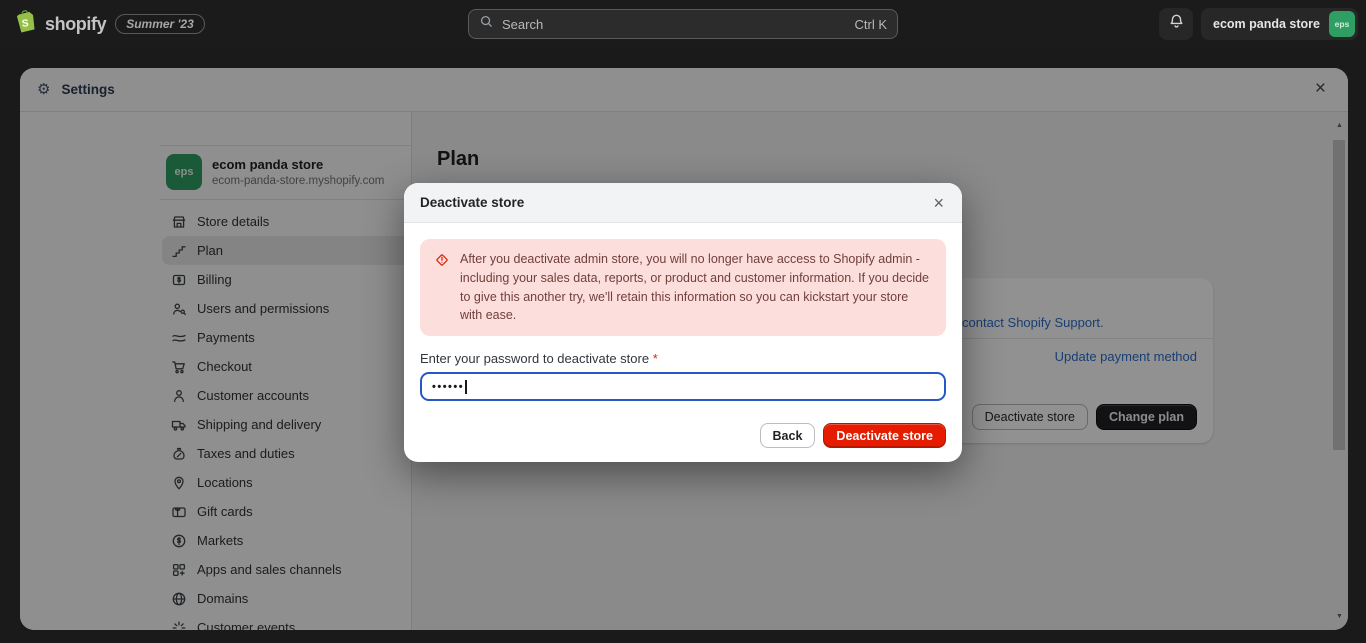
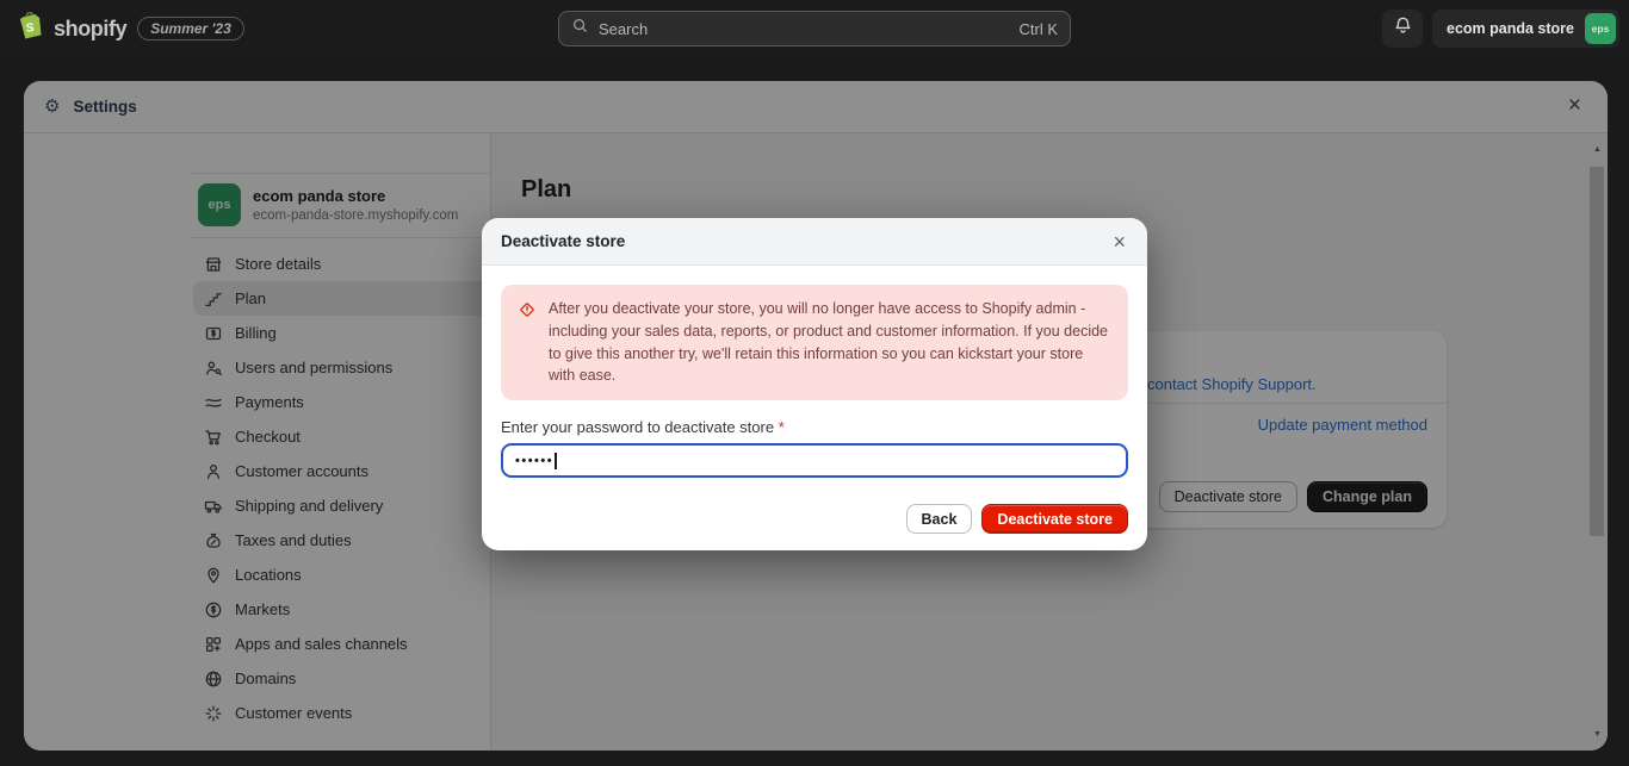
  shopify
  Summer '23
  Search
  Ctrl K
  ecom panda store
  eps
  ⚙
  Settings
  ×
  eps
  ecom panda store
  ecom-panda-store.myshopify.com
  Store details
  Plan
  Billing
  Users and permissions
  Payments
  Checkout
  Customer accounts
  Shipping and delivery
  Taxes and duties
  Locations
- Gift cards
  Markets
  Apps and sales channels
  Domains
  Customer events
  Plan
  contact Shopify Support.
  Update payment method
  Deactivate store
  Change plan
  Deactivate store
  ×
- After you deactivate admin store, you will no longer have access to Shopify admin - including your sales data, reports, or product and customer information. If you decide to give this another try, we'll retain this information so you can kickstart your store with ease.
+ After you deactivate your store, you will no longer have access to Shopify admin - including your sales data, reports, or product and customer information. If you decide to give this another try, we'll retain this information so you can kickstart your store with ease.
  Enter your password to deactivate store *
  ••••••
  Back
  Deactivate store
